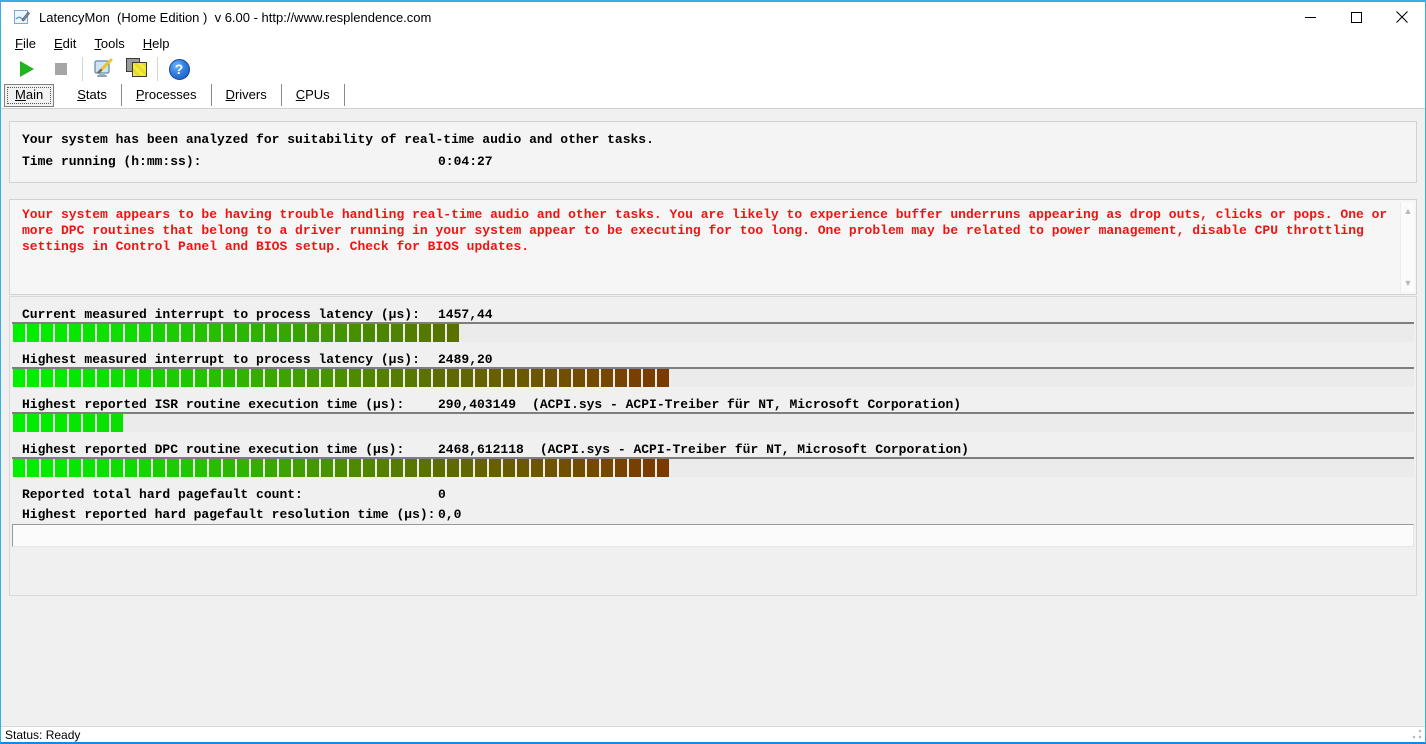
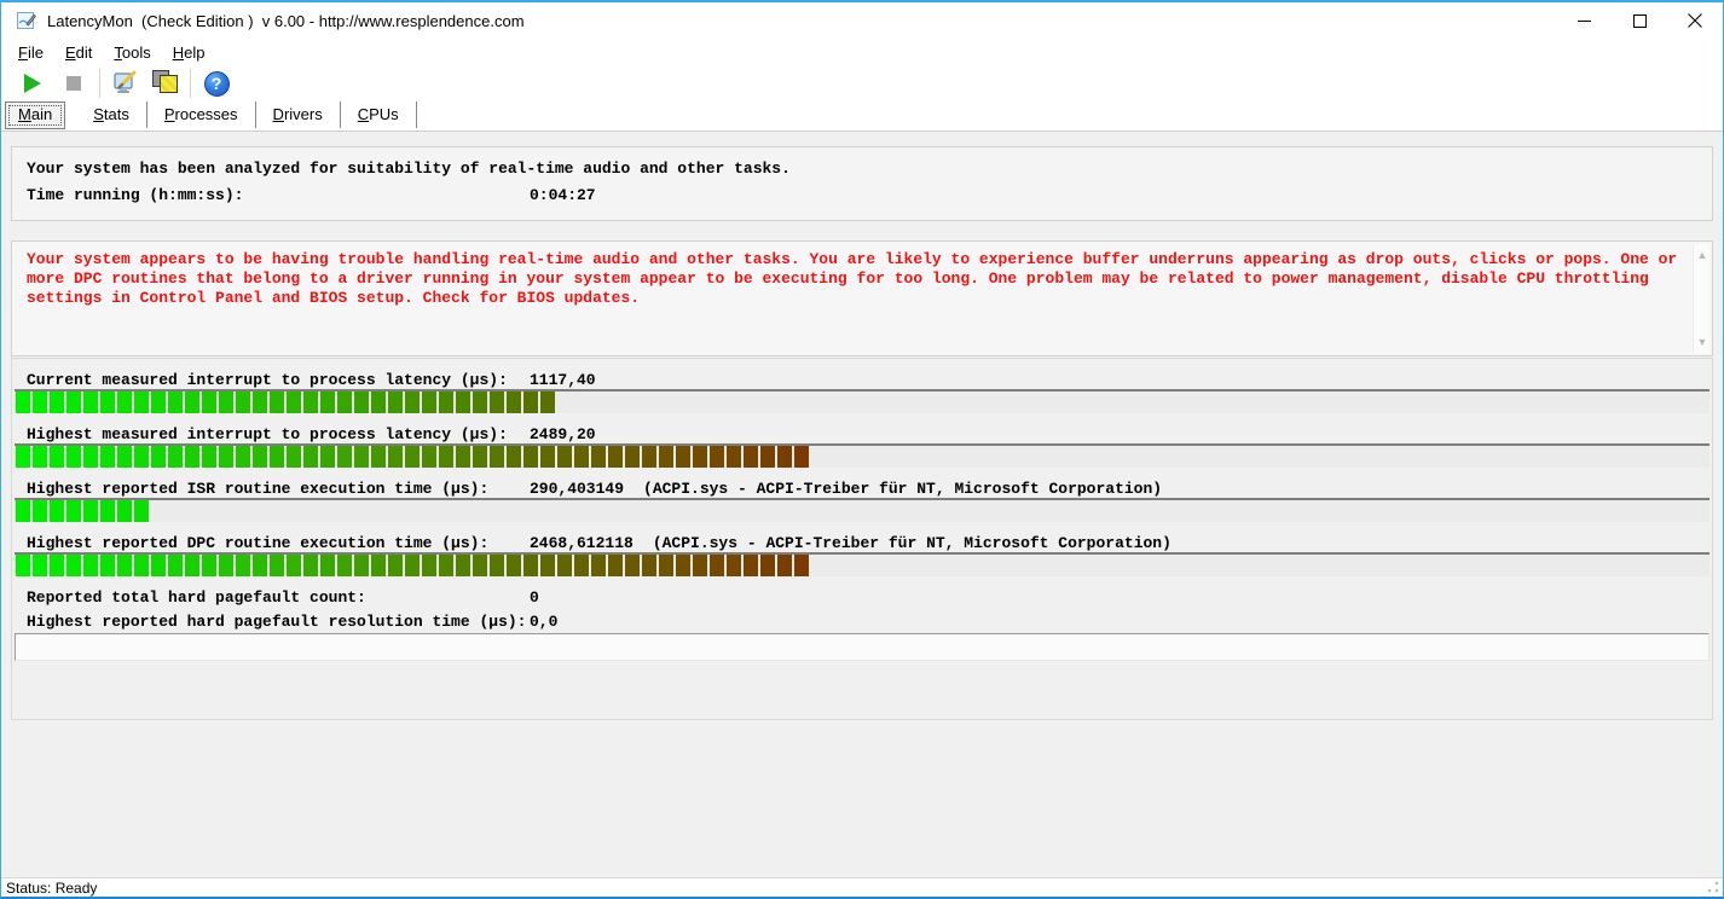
- LatencyMon (Home Edition ) v 6.00 - http://www.resplendence.com
+ LatencyMon (Check Edition ) v 6.00 - http://www.resplendence.com
  File
  Edit
  Tools
  Help
  ?
  Main
  Stats
  Processes
  Drivers
  CPUs
  Your system has been analyzed for suitability of real-time audio and other tasks.
  Time running (h:mm:ss):
  0:04:27
  Your system appears to be having trouble handling real-time audio and other tasks. You are likely to experience buffer underruns appearing as drop outs, clicks or pops. One or more DPC routines that belong to a driver running in your system appear to be executing for too long. One problem may be related to power management, disable CPU throttling settings in Control Panel and BIOS setup. Check for BIOS updates.
  ▲
  ▼
  Current measured interrupt to process latency (µs):
- 1457,44
+ 1117,40
  Highest measured interrupt to process latency (µs):
  2489,20
  Highest reported ISR routine execution time (µs):
  290,403149 (ACPI.sys - ACPI-Treiber für NT, Microsoft Corporation)
  Highest reported DPC routine execution time (µs):
  2468,612118 (ACPI.sys - ACPI-Treiber für NT, Microsoft Corporation)
  Reported total hard pagefault count:
  0
  Highest reported hard pagefault resolution time (µs):
  0,0
  Status: Ready
